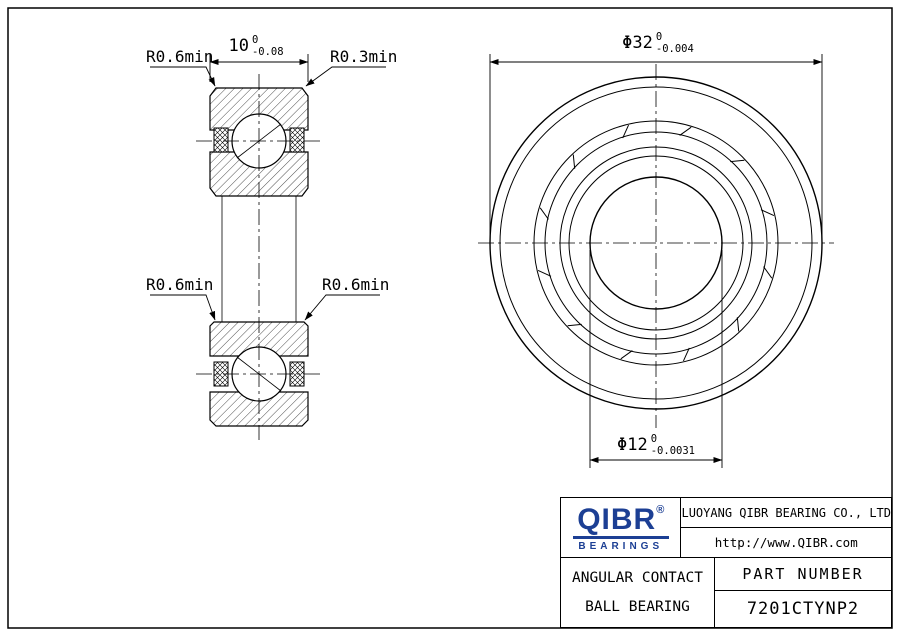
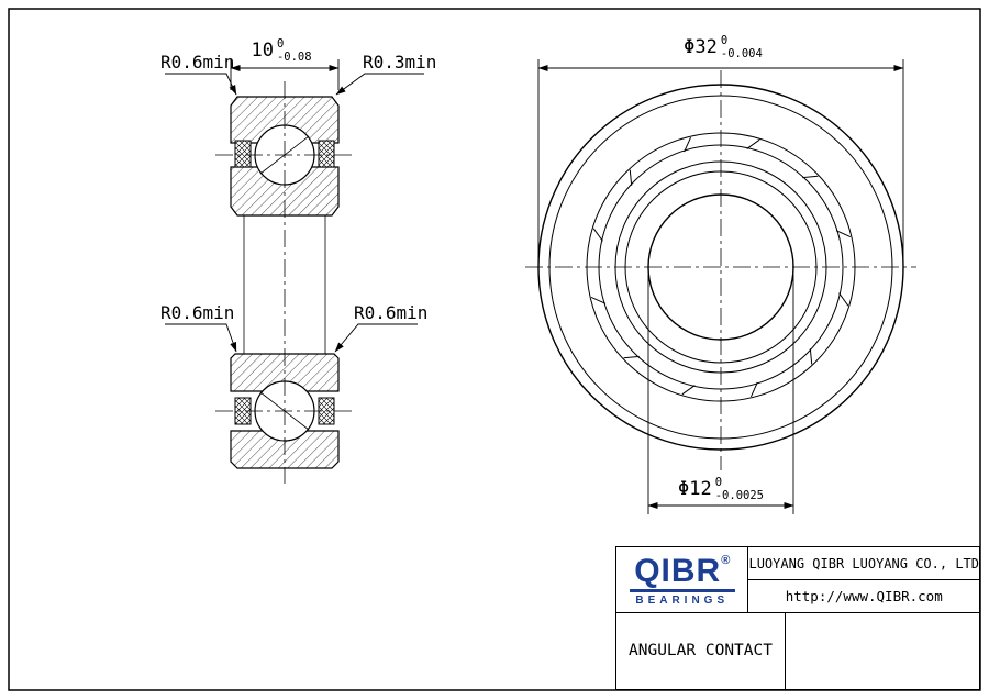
  R0.6min
  R0.3min
  R0.6min
  R0.6min
  10
  0
  -0.08
  Φ32
  0
  -0.004
  Φ12
  0
- -0.0031
+ -0.0025
  QIBR®
  BEARINGS
- LUOYANG QIBR BEARING CO., LTD
+ LUOYANG QIBR LUOYANG CO., LTD
  http://www.QIBR.com
  ANGULAR CONTACT
- BALL BEARING
- PART NUMBER
- 7201CTYNP2
